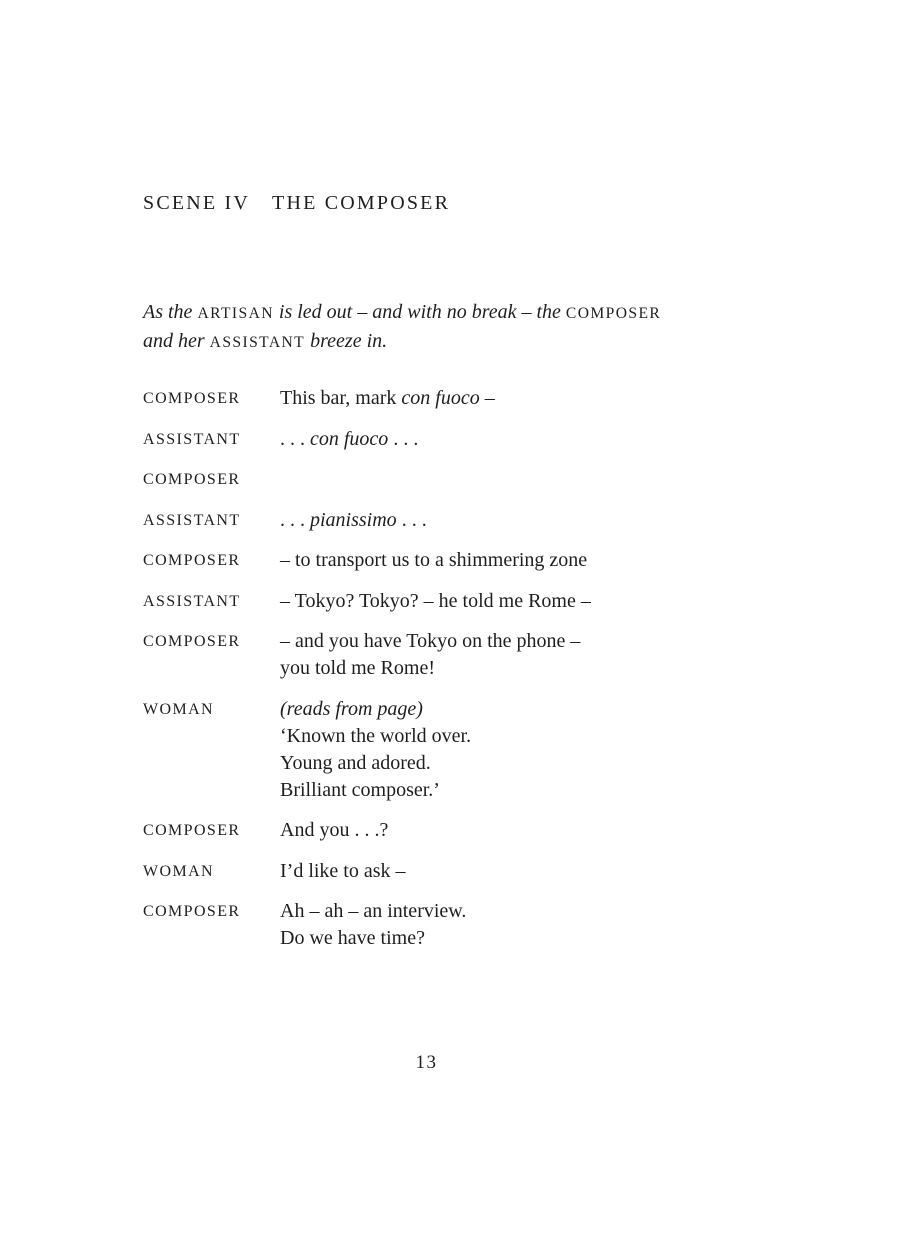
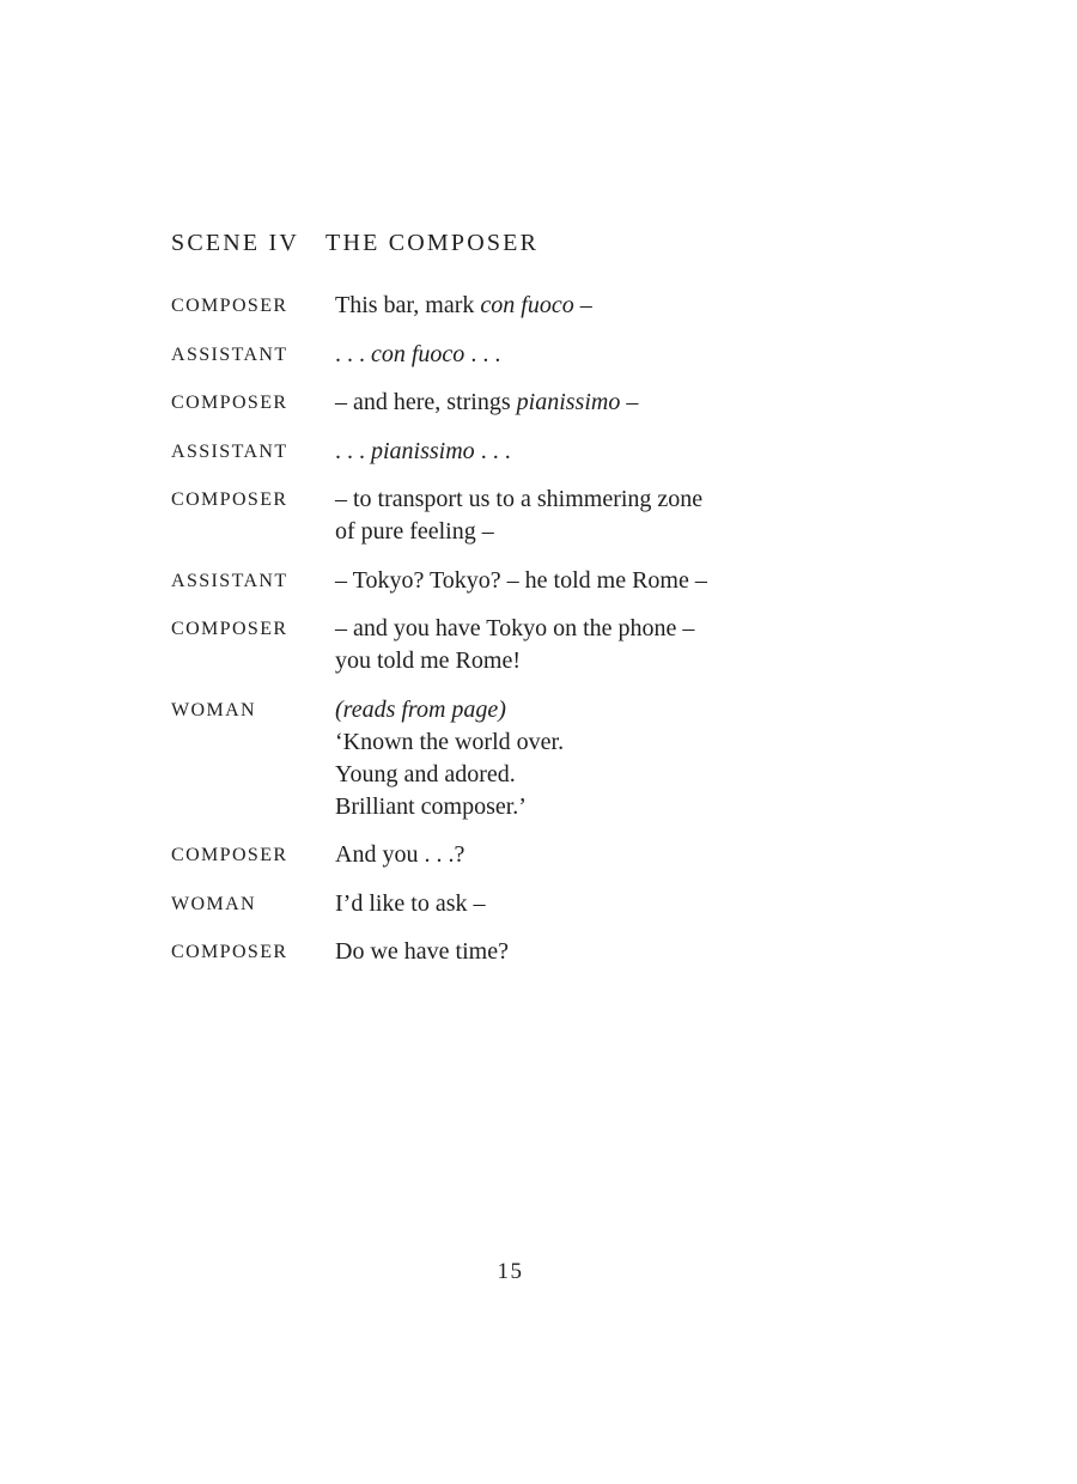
  SCENE IV THE COMPOSER
- As the ARTISAN is led out – and with no break – the COMPOSER
- and her ASSISTANT breeze in.
  COMPOSER
  This bar, mark con fuoco –
  ASSISTANT
  . . . con fuoco . . .
  COMPOSER
+ – and here, strings pianissimo –
  ASSISTANT
  . . . pianissimo . . .
  COMPOSER
  – to transport us to a shimmering zone
+ of pure feeling –
  ASSISTANT
  – Tokyo? Tokyo? – he told me Rome –
  COMPOSER
  – and you have Tokyo on the phone –
  you told me Rome!
  WOMAN
  (reads from page)
  ‘Known the world over.
  Young and adored.
  Brilliant composer.’
  COMPOSER
  And you . . .?
  WOMAN
  I’d like to ask –
  COMPOSER
- Ah – ah – an interview.
  Do we have time?
- 13
+ 15
